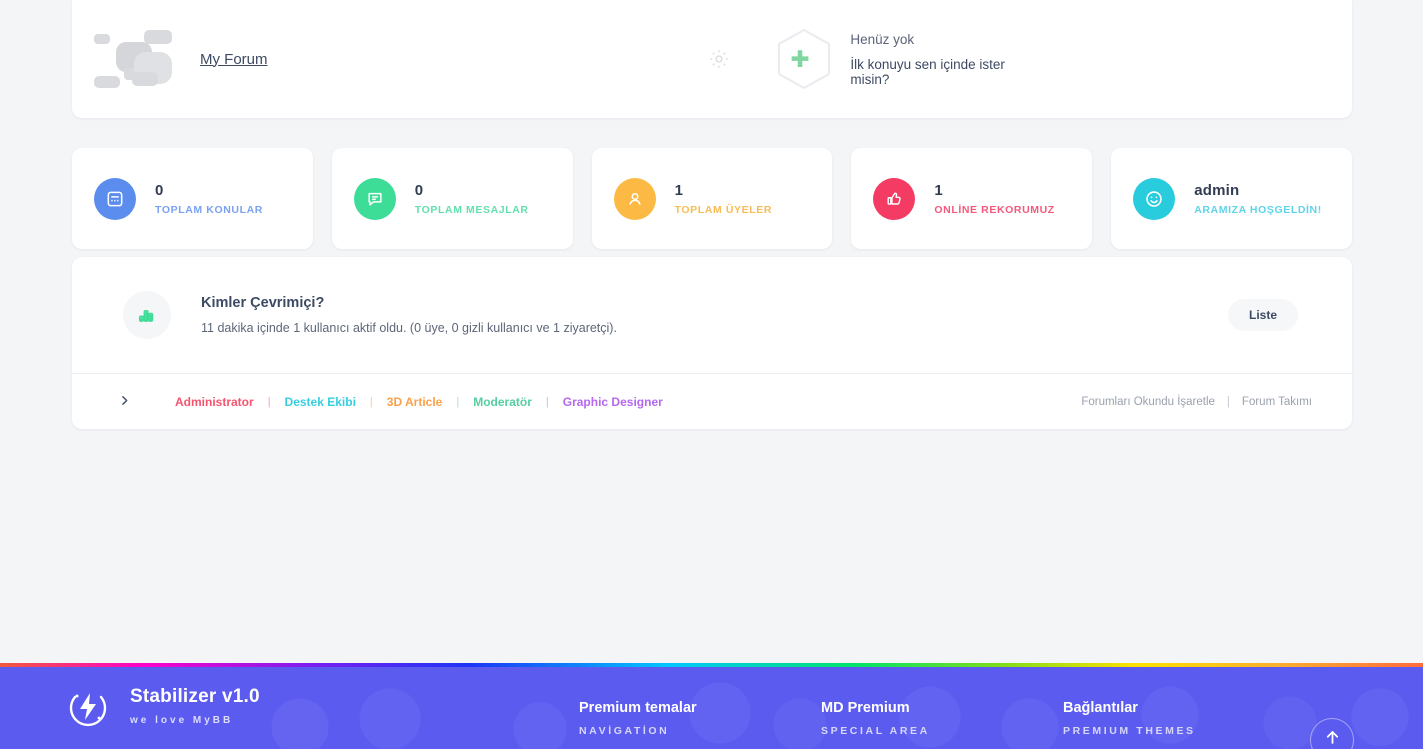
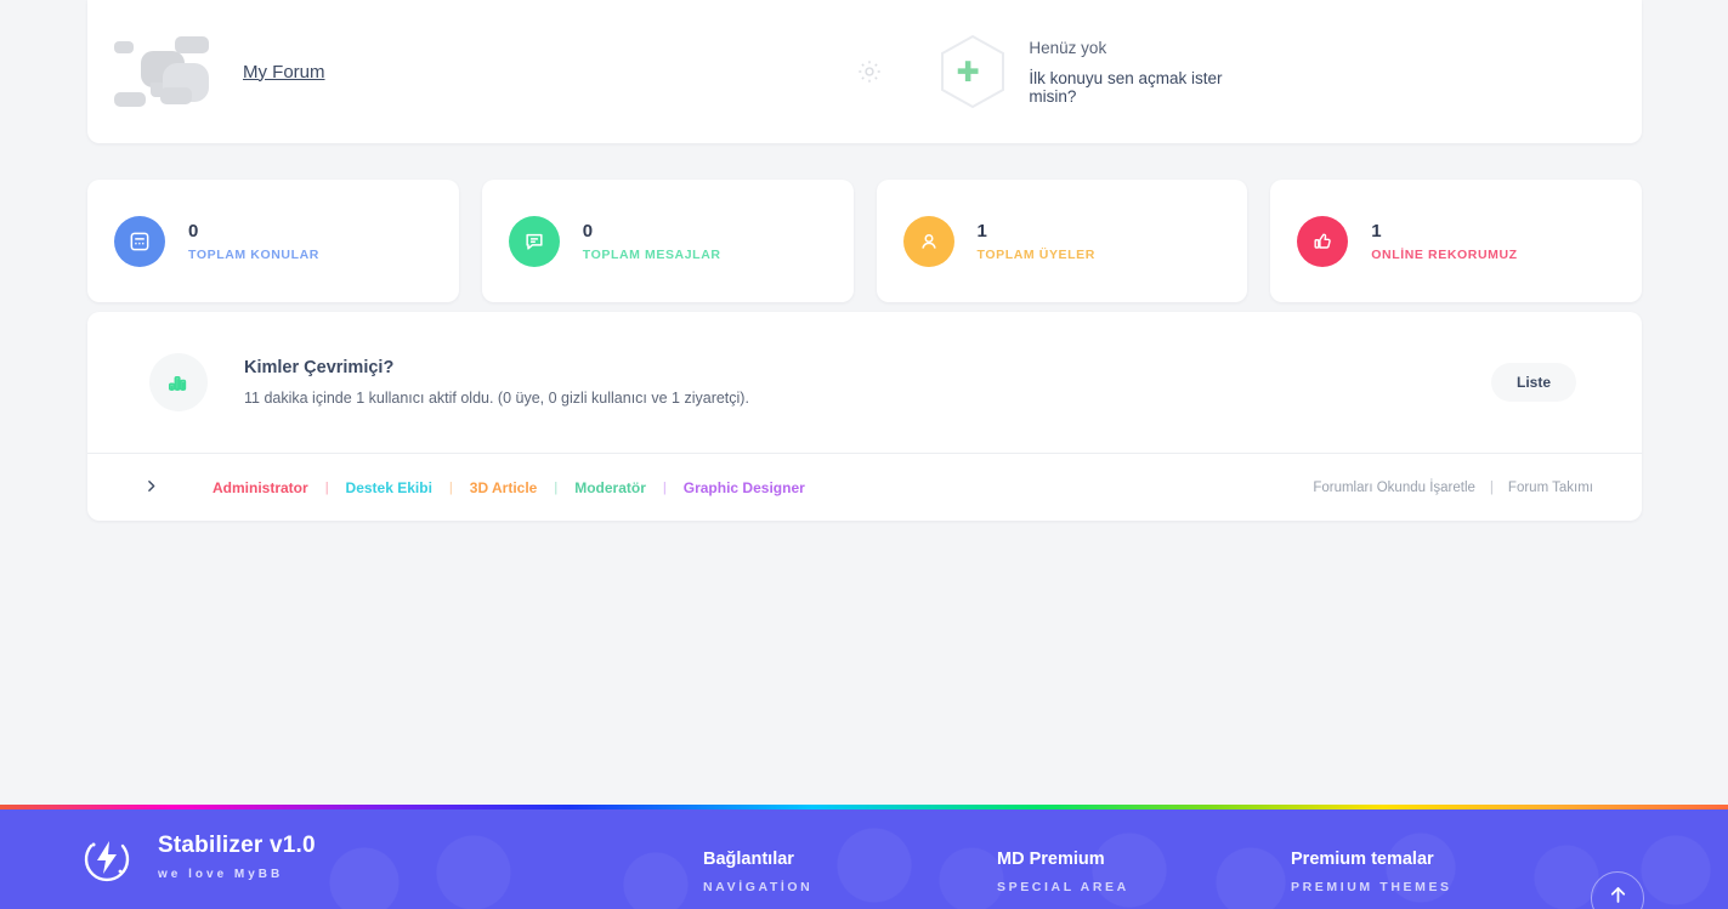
  My Forum
  ✚
  Henüz yok
- İlk konuyu sen içinde ister misin?
+ İlk konuyu sen açmak ister misin?
  0
  TOPLAM KONULAR
  0
  TOPLAM MESAJLAR
  1
  TOPLAM ÜYELER
  1
  ONLİNE REKORUMUZ
- admin
- ARAMIZA HOŞGELDİN!
  Kimler Çevrimiçi?
  11 dakika içinde 1 kullanıcı aktif oldu. (0 üye, 0 gizli kullanıcı ve 1 ziyaretçi).
  Liste
  Administrator
  |
  Destek Ekibi
  |
  3D Article
  |
  Moderatör
  |
  Graphic Designer
  Forumları Okundu İşaretle
  |
  Forum Takımı
  Stabilizer v1.0
  we love MyBB
- Premium temalar
+ Bağlantılar
  NAVİGATİON
  MD Premium
  SPECIAL AREA
- Bağlantılar
+ Premium temalar
  PREMIUM THEMES
